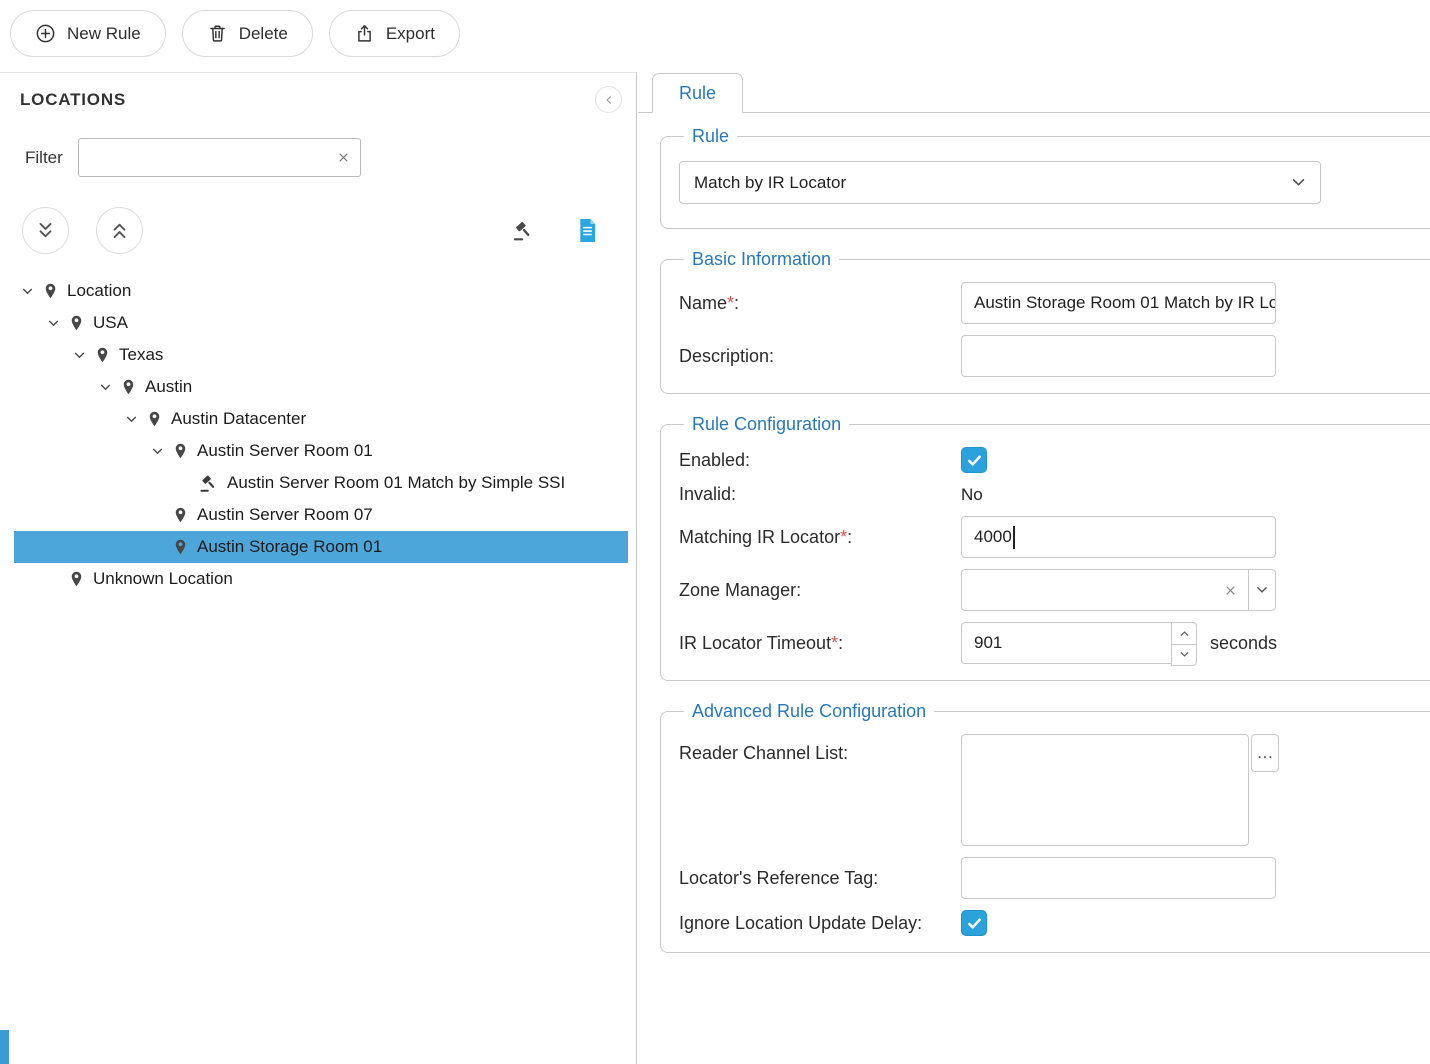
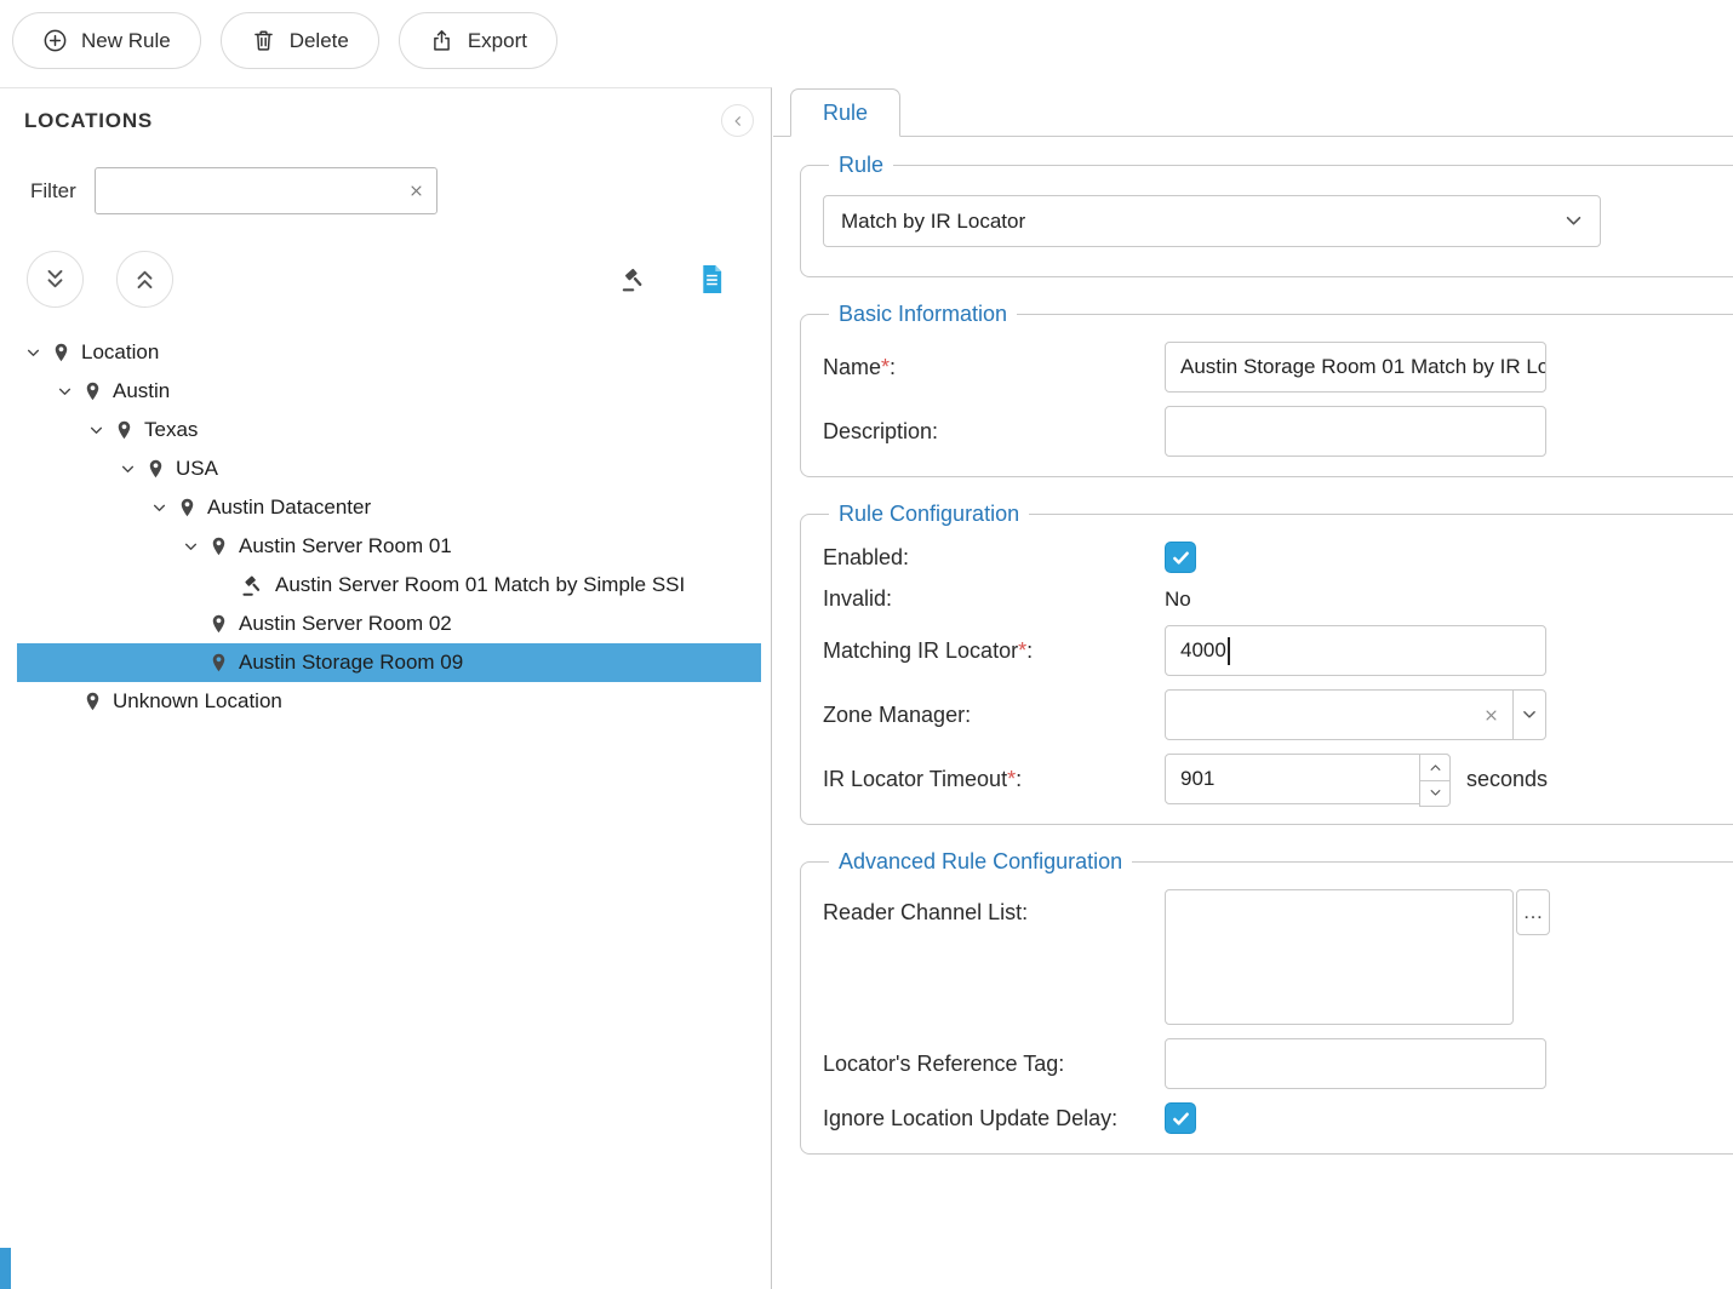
  New Rule
  Delete
  Export
  LOCATIONS
  Filter
  Location
- USA
+ Austin
  Texas
- Austin
+ USA
  Austin Datacenter
  Austin Server Room 01
  Austin Server Room 01 Match by Simple SSI
- Austin Server Room 07
+ Austin Server Room 02
- Austin Storage Room 01
+ Austin Storage Room 09
  Unknown Location
  Rule
  Rule
  Match by IR Locator
  Basic Information
  Name*:
  Austin Storage Room 01 Match by IR Lo
  Description:
  Rule Configuration
  Enabled:
  Invalid:
  No
  Matching IR Locator*:
  4000
  Zone Manager:
  IR Locator Timeout*:
  901
  seconds
  Advanced Rule Configuration
  Reader Channel List:
  …
  Locator's Reference Tag:
  Ignore Location Update Delay:
